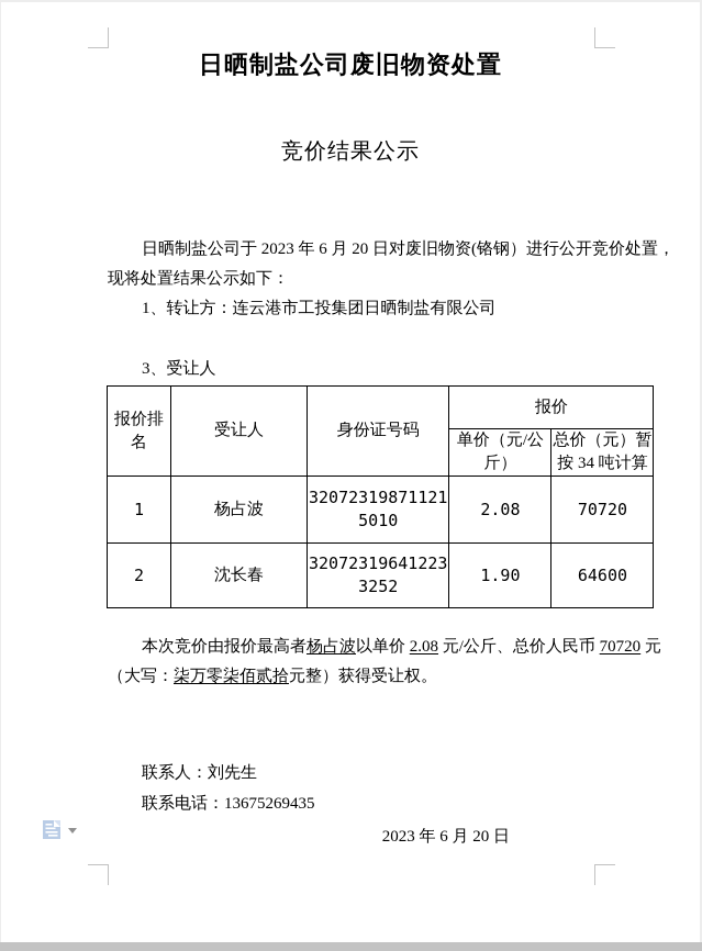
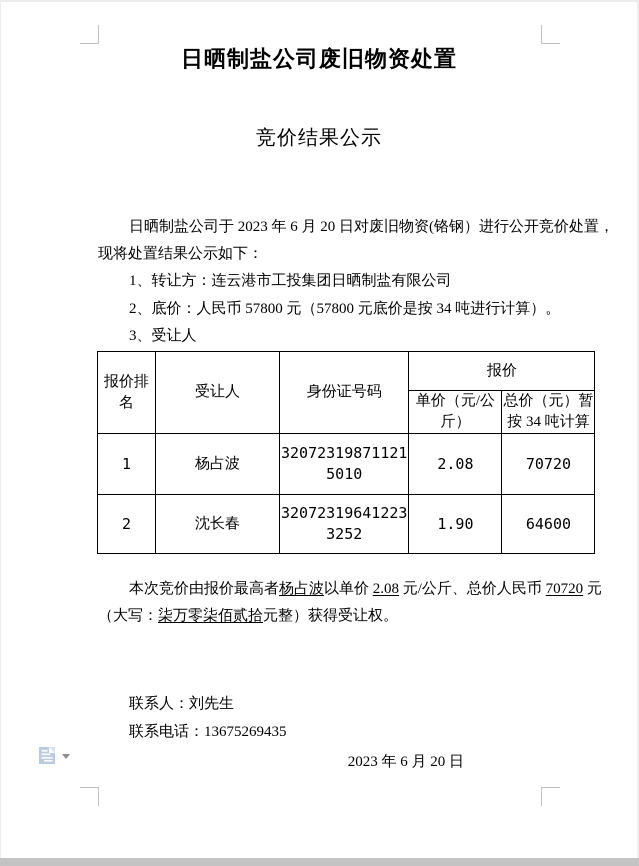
  日晒制盐公司废旧物资处置
  竞价结果公示
  日晒制盐公司于 2023 年 6 月 20 日对废旧物资(铬钢）进行公开竞价处置，
  现将处置结果公示如下：
  1、转让方：连云港市工投集团日晒制盐有限公司
+ 2、底价：人民币 57800 元（57800 元底价是按 34 吨进行计算）。
  3、受让人
  报价排 名	受让人	身份证号码	报价
  单价（元/公 斤）	总价（元）暂 按 34 吨计算
  1	杨占波	32072319871121 5010	2.08	70720
  2	沈长春	32072319641223 3252	1.90	64600
  本次竞价由报价最高者杨占波以单价 2.08 元/公斤、总价人民币 70720 元
  （大写：柒万零柒佰贰拾元整）获得受让权。
  联系人：刘先生
  联系电话：13675269435
  2023 年 6 月 20 日
